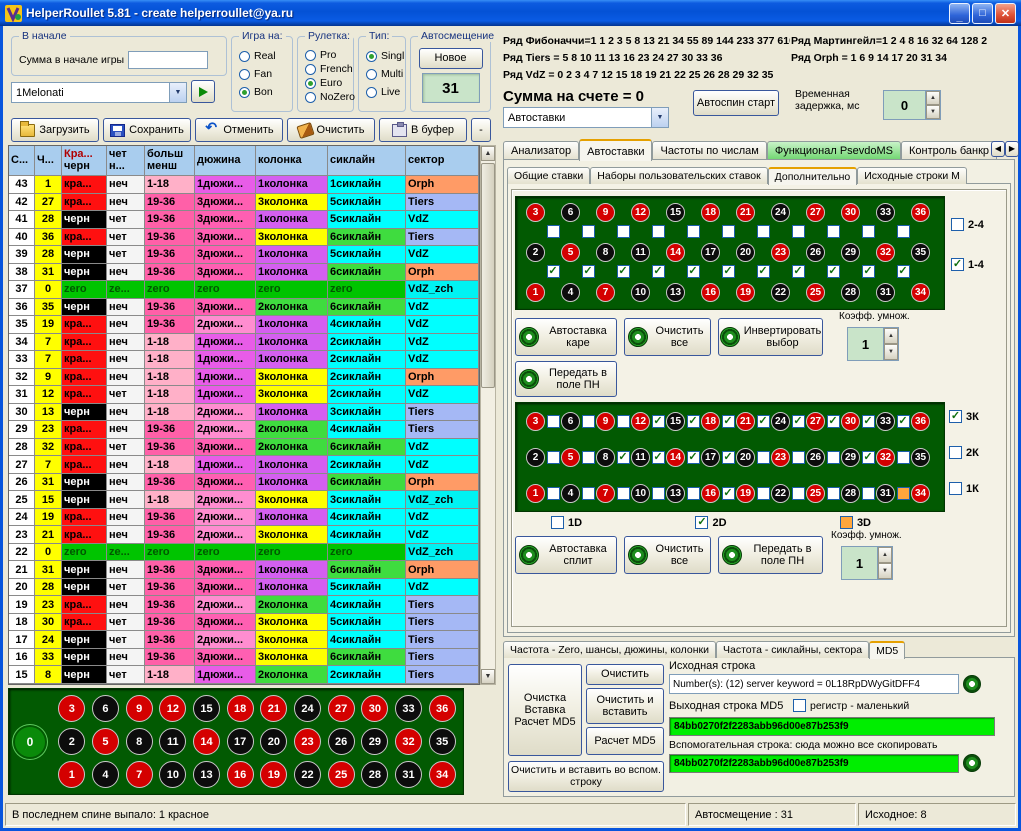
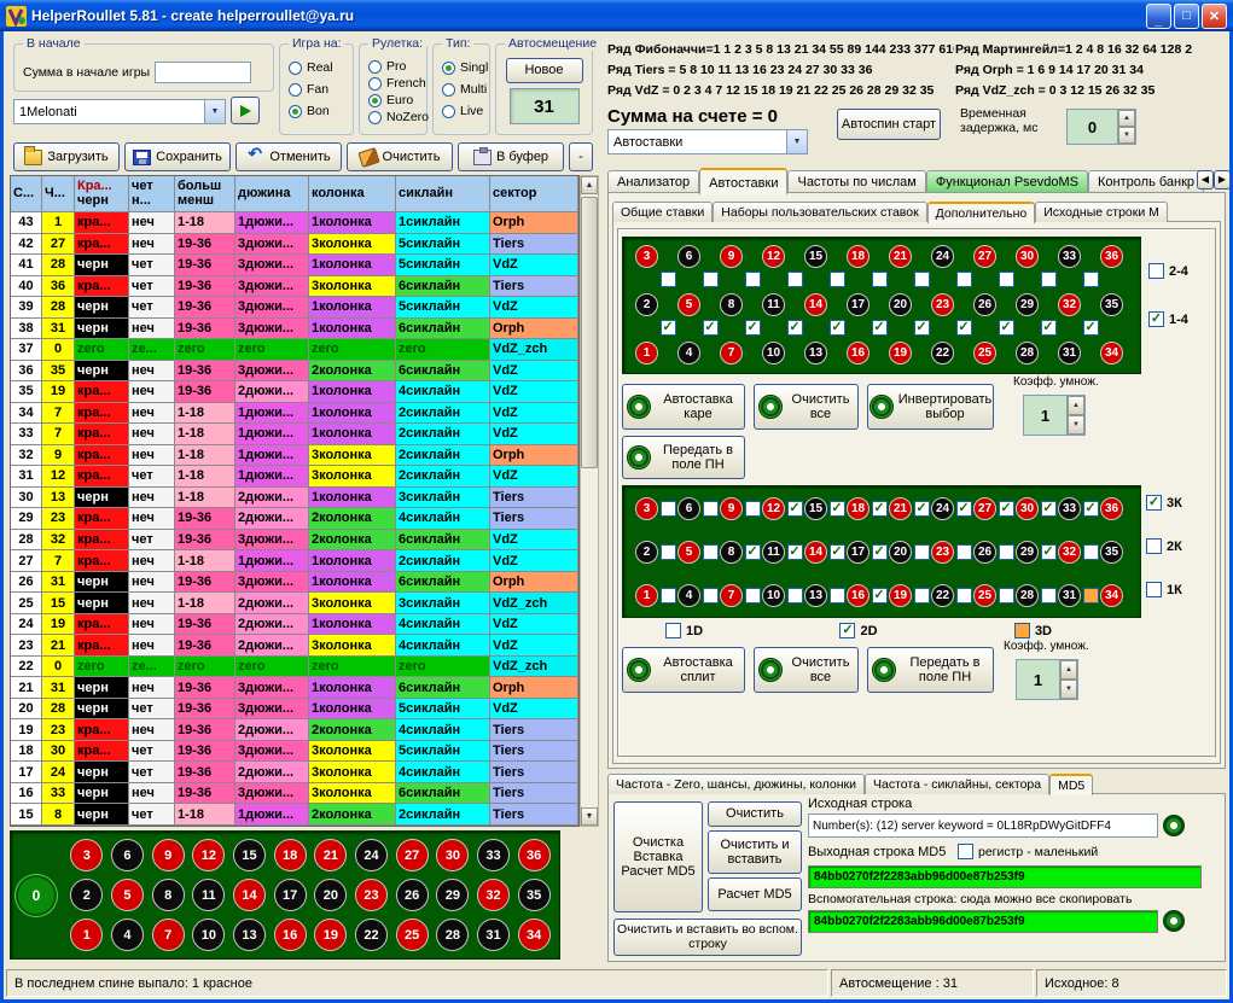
  HelperRoullet 5.81 - create helperroullet@ya.ru
  _
  □
  ✕
  В начале
  Сумма в начале игры
  1Melonati
  Игра на:
  Real
  Fan
  Bon
  Рулетка:
  Pro
  French
  Euro
  NoZero
  Тип:
  Singl
  Multi
  Live
  Автосмещение
  Новое
  31
  Загрузить
  Сохранить
  Отменить
  Очистить
  В буфер
  -
  С...
  Ч...
  Кра...
  черн
  чет
  н...
  больш
  менш
  дюжина
  колонка
  сиклайн
  сектор
  43
  1
  кра...
  неч
  1-18
  1дюжи...
  1колонка
  1сиклайн
  Orph
  42
  27
  кра...
  неч
  19-36
  3дюжи...
  3колонка
  5сиклайн
  Tiers
  41
  28
  черн
  чет
  19-36
  3дюжи...
  1колонка
  5сиклайн
  VdZ
  40
  36
  кра...
  чет
  19-36
  3дюжи...
  3колонка
  6сиклайн
  Tiers
  39
  28
  черн
  чет
  19-36
  3дюжи...
  1колонка
  5сиклайн
  VdZ
  38
  31
  черн
  неч
  19-36
  3дюжи...
  1колонка
  6сиклайн
  Orph
  37
  0
  zero
  ze...
  zero
  zero
  zero
  zero
  VdZ_zch
  36
  35
  черн
  неч
  19-36
  3дюжи...
  2колонка
  6сиклайн
  VdZ
  35
  19
  кра...
  неч
  19-36
  2дюжи...
  1колонка
  4сиклайн
  VdZ
  34
  7
  кра...
  неч
  1-18
  1дюжи...
  1колонка
  2сиклайн
  VdZ
  33
  7
  кра...
  неч
  1-18
  1дюжи...
  1колонка
  2сиклайн
  VdZ
  32
  9
  кра...
  неч
  1-18
  1дюжи...
  3колонка
  2сиклайн
  Orph
  31
  12
  кра...
  чет
  1-18
  1дюжи...
  3колонка
  2сиклайн
  VdZ
  30
  13
  черн
  неч
  1-18
  2дюжи...
  1колонка
  3сиклайн
  Tiers
  29
  23
  кра...
  неч
  19-36
  2дюжи...
  2колонка
  4сиклайн
  Tiers
  28
  32
  кра...
  чет
  19-36
  3дюжи...
  2колонка
  6сиклайн
  VdZ
  27
  7
  кра...
  неч
  1-18
  1дюжи...
  1колонка
  2сиклайн
  VdZ
  26
  31
  черн
  неч
  19-36
  3дюжи...
  1колонка
  6сиклайн
  Orph
  25
  15
  черн
  неч
  1-18
  2дюжи...
  3колонка
  3сиклайн
  VdZ_zch
  24
  19
  кра...
  неч
  19-36
  2дюжи...
  1колонка
  4сиклайн
  VdZ
  23
  21
  кра...
  неч
  19-36
  2дюжи...
  3колонка
  4сиклайн
  VdZ
  22
  0
  zero
  ze...
  zero
  zero
  zero
  zero
  VdZ_zch
  21
  31
  черн
  неч
  19-36
  3дюжи...
  1колонка
  6сиклайн
  Orph
  20
  28
  черн
  чет
  19-36
  3дюжи...
  1колонка
  5сиклайн
  VdZ
  19
  23
  кра...
  неч
  19-36
  2дюжи...
  2колонка
  4сиклайн
  Tiers
  18
  30
  кра...
  чет
  19-36
  3дюжи...
  3колонка
  5сиклайн
  Tiers
  17
  24
  черн
  чет
  19-36
  2дюжи...
  3колонка
  4сиклайн
  Tiers
  16
  33
  черн
  неч
  19-36
  3дюжи...
  3колонка
  6сиклайн
  Tiers
  15
  8
  черн
  чет
  1-18
  1дюжи...
  2колонка
  2сиклайн
  Tiers
  0
  3
  6
  9
  12
  15
  18
  21
  24
  27
  30
  33
  36
  2
  5
  8
  11
  14
  17
  20
  23
  26
  29
  32
  35
  1
  4
  7
  10
  13
  16
  19
  22
  25
  28
  31
  34
  Ряд Фибоначчи=1 1 2 3 5 8 13 21 34 55 89 144 233 377 61
  Ряд Tiers = 5 8 10 11 13 16 23 24 27 30 33 36
  Ряд VdZ = 0 2 3 4 7 12 15 18 19 21 22 25 26 28 29 32 35
  Ряд Мартингейл=1 2 4 8 16 32 64 128 2
  Ряд Orph = 1 6 9 14 17 20 31 34
+ Ряд VdZ_zch = 0 3 12 15 26 32 35
  Сумма на счете = 0
  Автоспин старт
  Временная задержка, мс
  0
  Автоставки
  Анализатор
  Автоставки
  Частоты по числам
  Функционал PsevdoMS
  Контроль банкр
  ◀
  ▶
  Общие ставки
  Наборы пользовательских ставок
  Дополнительно
  Исходные строки М
  3
  6
  9
  12
  15
  18
  21
  24
  27
  30
  33
  36
  2
  5
  8
  11
  14
  17
  20
  23
  26
  29
  32
  35
  1
  4
  7
  10
  13
  16
  19
  22
  25
  28
  31
  34
  2-4
  1-4
  Автоставка каре
  Очистить все
  Инвертировать выбор
  Коэфф. умнож.
  1
  Передать в поле ПН
  3
  6
  9
  12
  15
  18
  21
  24
  27
  30
  33
  36
  2
  5
  8
  11
  14
  17
  20
  23
  26
  29
  32
  35
  1
  4
  7
  10
  13
  16
  19
  22
  25
  28
  31
  34
  3К
  2К
  1К
  1D
  2D
  3D
  Автоставка сплит
  Очистить все
  Передать в поле ПН
  Коэфф. умнож.
  1
  Частота - Zero, шансы, дюжины, колонки
  Частота - сиклайны, сектора
  MD5
  Очистка Вставка Расчет MD5
  Очистить
  Очистить и вставить
  Расчет MD5
  Исходная строка
  Number(s): (12) server keyword = 0L18RpDWyGitDFF4
  Выходная строка MD5
  регистр - маленький
  84bb0270f2f2283abb96d00e87b253f9
  Вспомогательная строка: сюда можно все скопировать
  84bb0270f2f2283abb96d00e87b253f9
  Очистить и вставить во вспом. строку
  В последнем спине выпало: 1 красное
  Автосмещение : 31
  Исходное: 8
